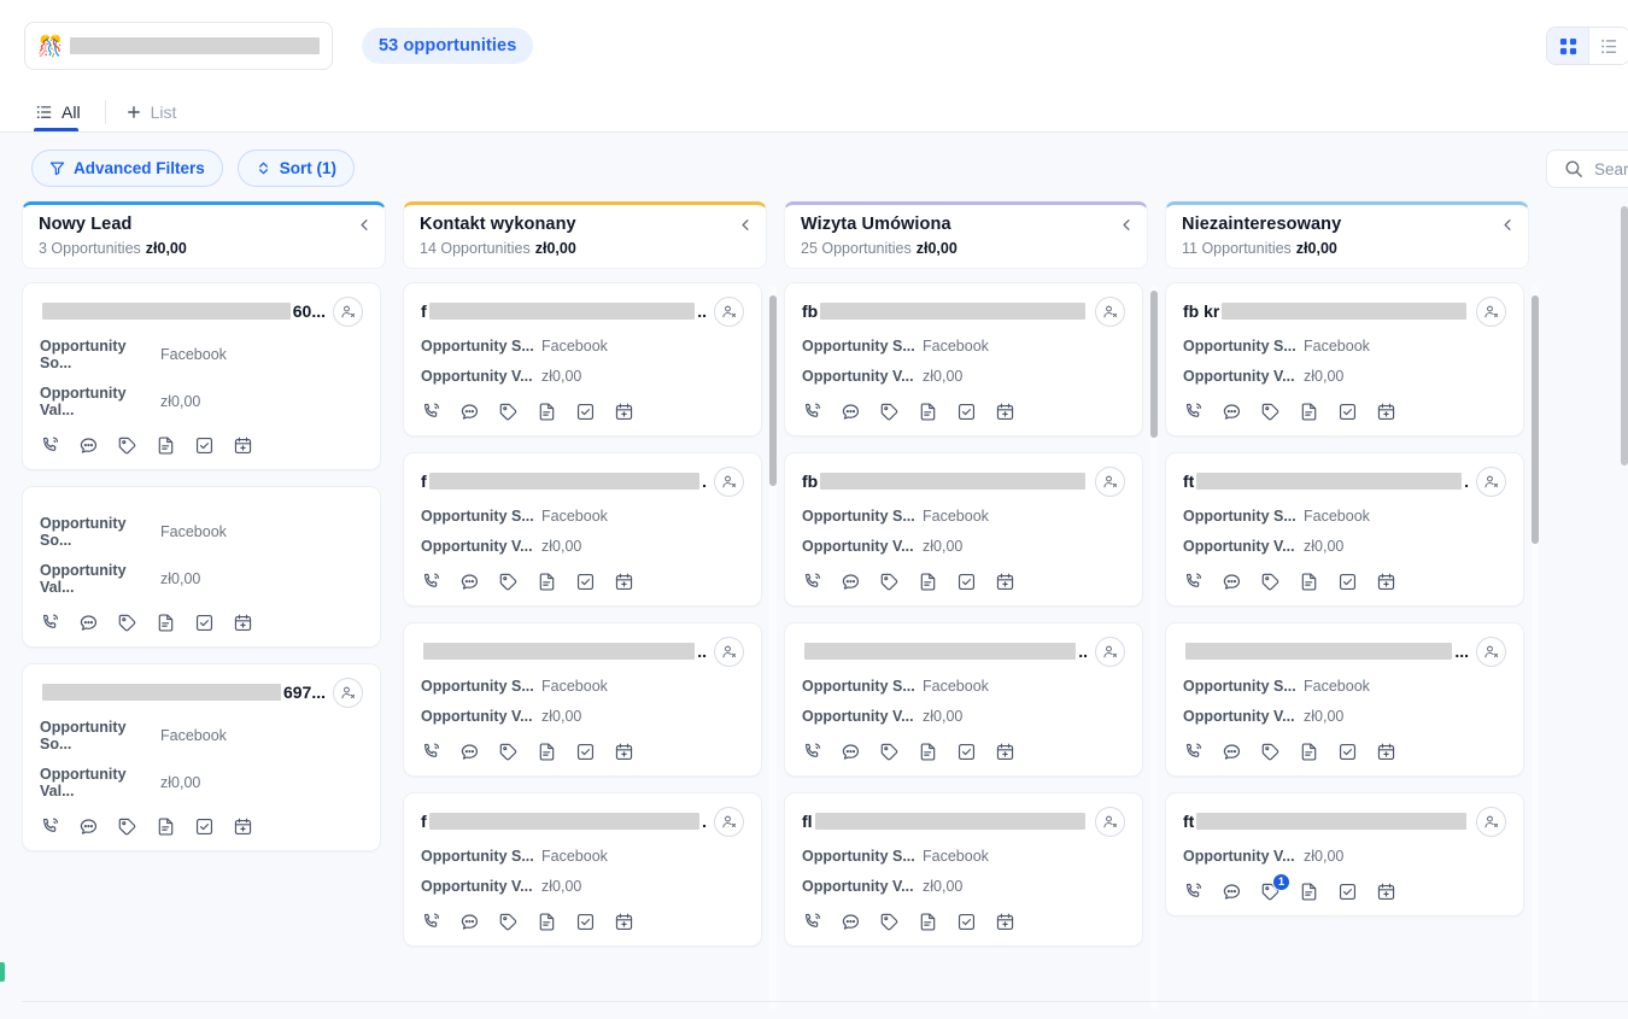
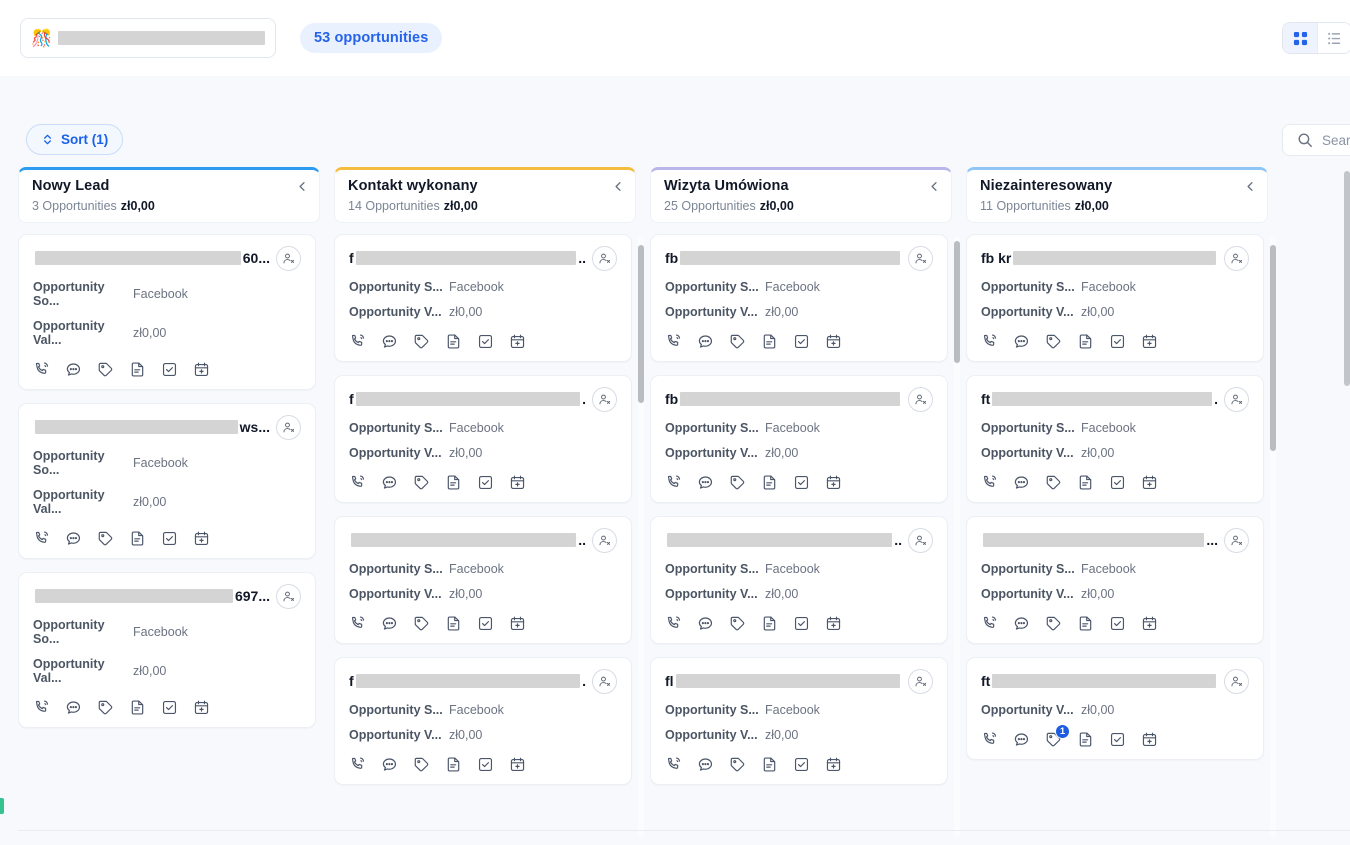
  🎊
  53 opportunities
- All
- List
- Advanced Filters
  Sort (1)
  Sear
  Nowy Lead
  3 Opportunities zł0,00
  60...
  Opportunity So...
  Facebook
  Opportunity Val...
  zł0,00
+ ws...
  Opportunity So...
  Facebook
  Opportunity Val...
  zł0,00
  697...
  Opportunity So...
  Facebook
  Opportunity Val...
  zł0,00
  Kontakt wykonany
  14 Opportunities zł0,00
  f
  ..
  Opportunity S...
  Facebook
  Opportunity V...
  zł0,00
  f
  .
  Opportunity S...
  Facebook
  Opportunity V...
  zł0,00
  ..
  Opportunity S...
  Facebook
  Opportunity V...
  zł0,00
  f
  .
  Opportunity S...
  Facebook
  Opportunity V...
  zł0,00
  Wizyta Umówiona
  25 Opportunities zł0,00
  fb
  Opportunity S...
  Facebook
  Opportunity V...
  zł0,00
  fb
  Opportunity S...
  Facebook
  Opportunity V...
  zł0,00
  ..
  Opportunity S...
  Facebook
  Opportunity V...
  zł0,00
  fl
  Opportunity S...
  Facebook
  Opportunity V...
  zł0,00
  Niezainteresowany
  11 Opportunities zł0,00
  fb kr
  Opportunity S...
  Facebook
  Opportunity V...
  zł0,00
  ft
  .
  Opportunity S...
  Facebook
  Opportunity V...
  zł0,00
  ...
  Opportunity S...
  Facebook
  Opportunity V...
  zł0,00
  ft
  Opportunity V...
  zł0,00
  1
